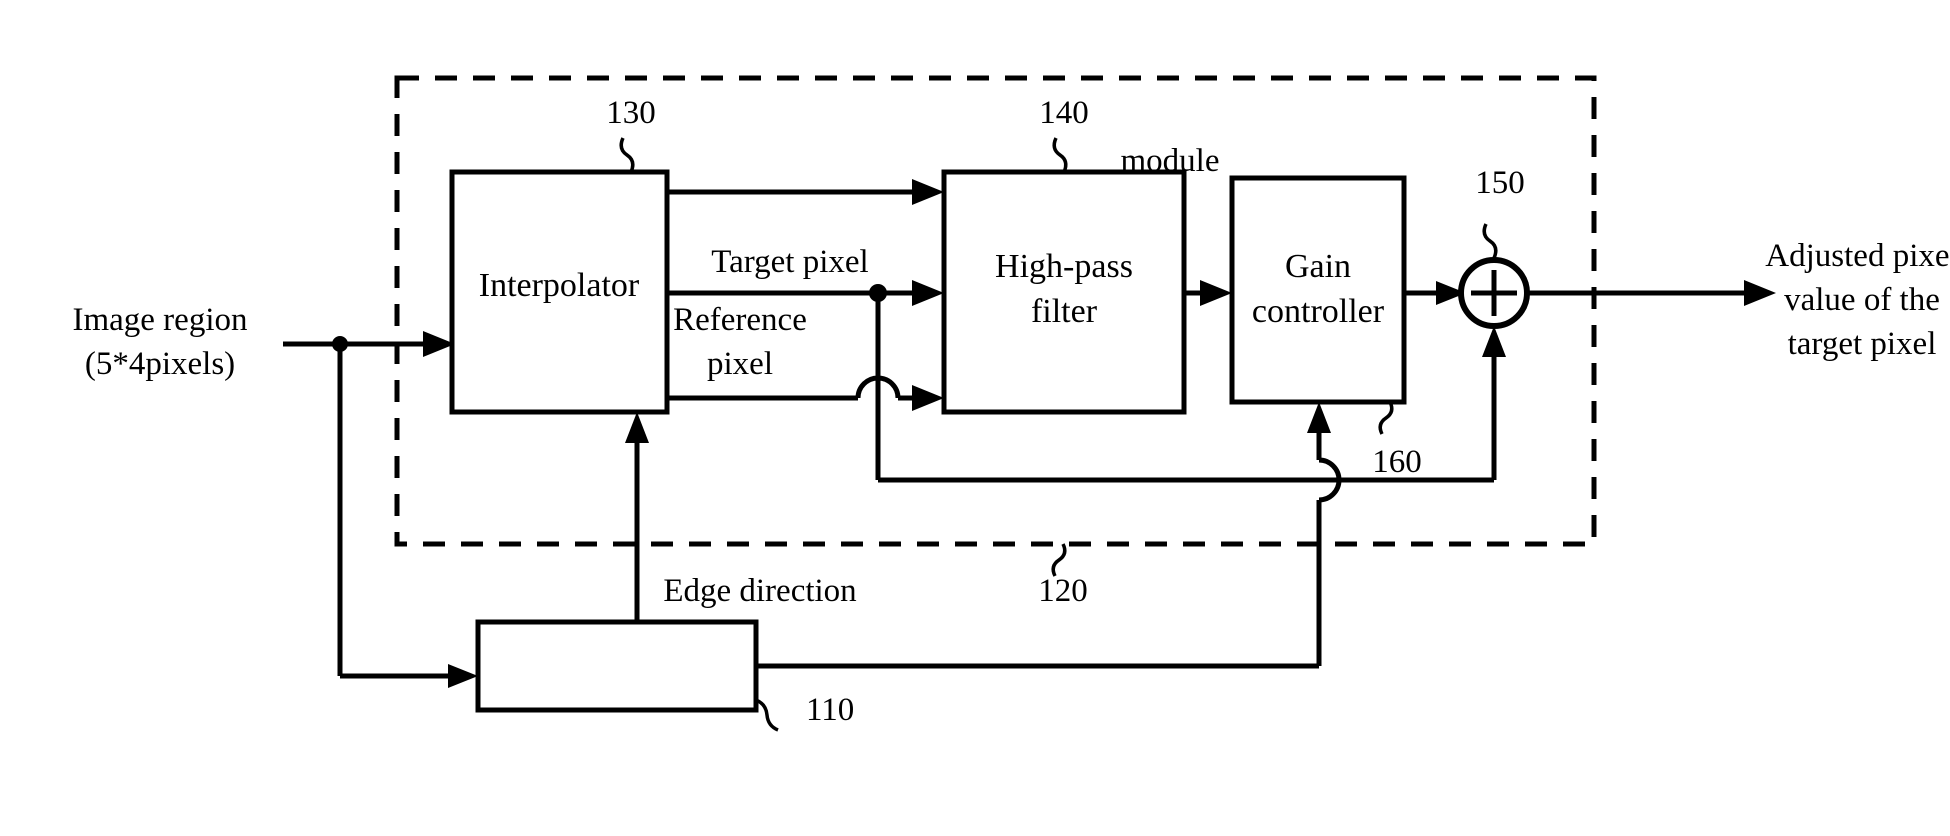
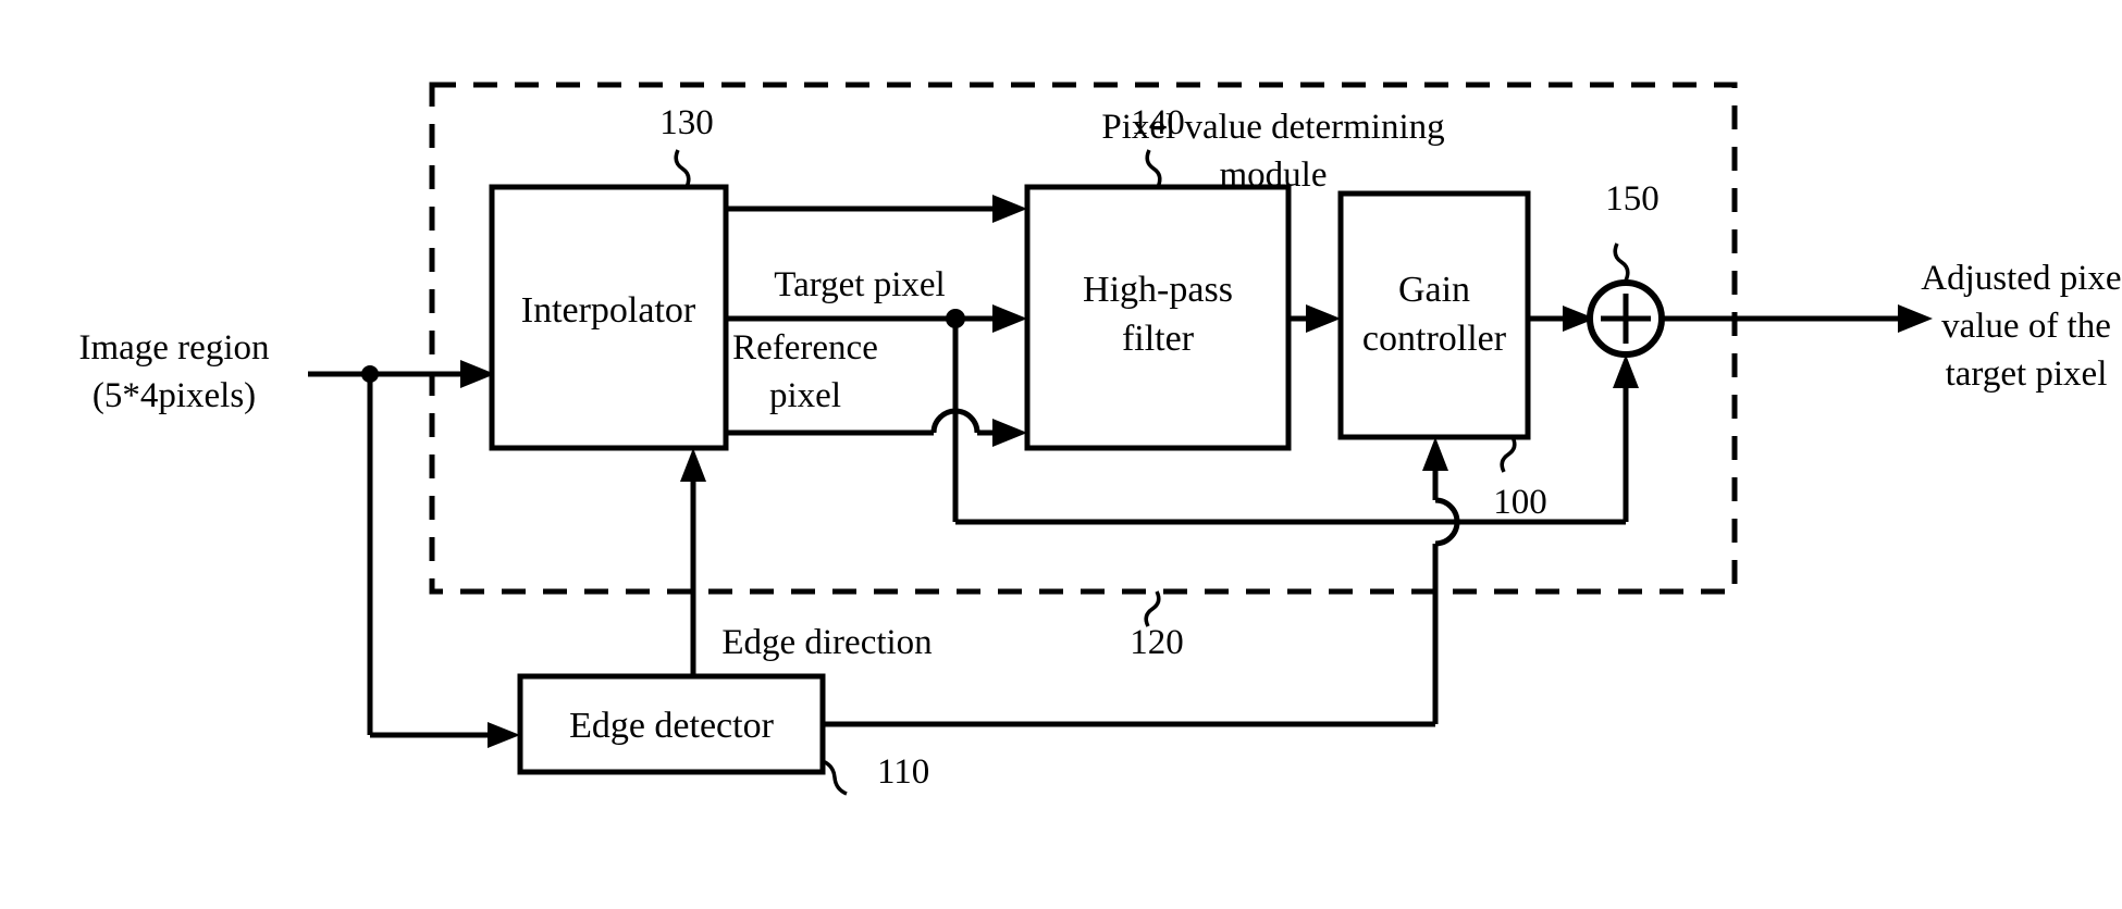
+ Pixel value determining
  module
  120
  Image region
  (5*4pixels)
  Interpolator
  130
  Target pixel
  Reference
  pixel
  High-pass
  filter
  140
  Gain
  controller
- 160
+ 100
  150
  Adjusted pixe
  value of the
  target pixel
+ Edge detector
  110
  Edge direction
